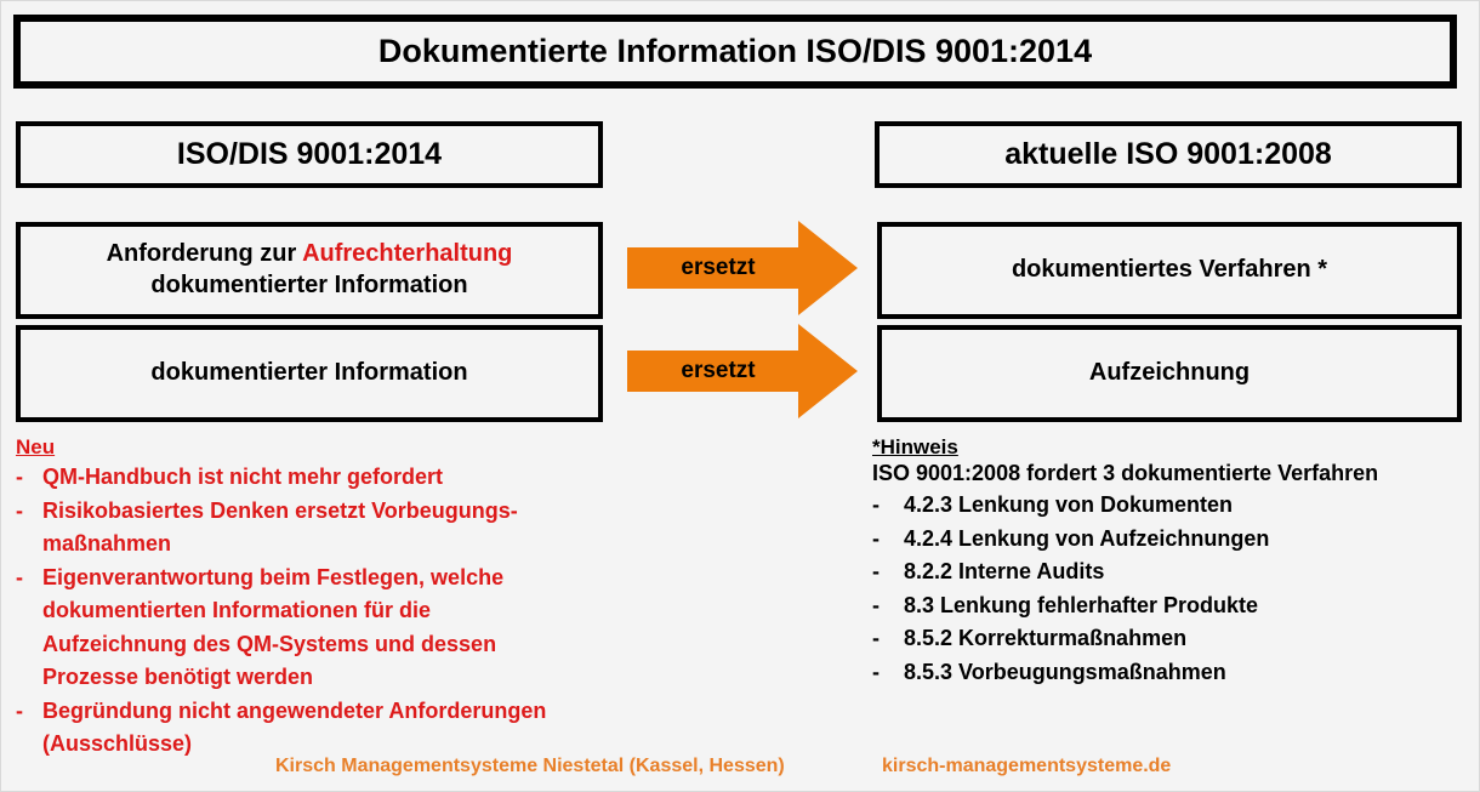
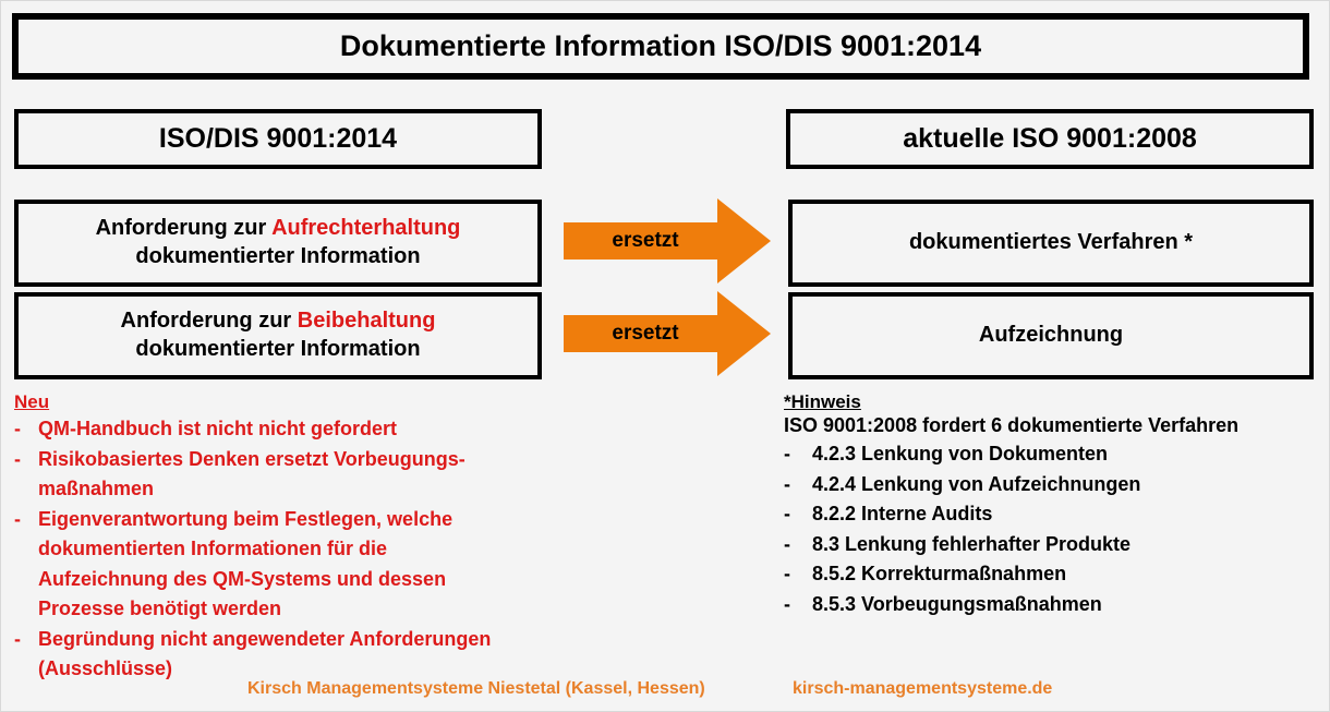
  Dokumentierte Information ISO/DIS 9001:2014
  ISO/DIS 9001:2014
  aktuelle ISO 9001:2008
  Anforderung zur Aufrechterhaltung
  dokumentierter Information
+ Anforderung zur Beibehaltung
  dokumentierter Information
  dokumentiertes Verfahren *
  Aufzeichnung
  ersetzt
  ersetzt
  Neu
  -
- QM-Handbuch ist nicht mehr gefordert
+ QM-Handbuch ist nicht nicht gefordert
  -
  Risikobasiertes Denken ersetzt Vorbeugungs-
  maßnahmen
  -
  Eigenverantwortung beim Festlegen, welche
  dokumentierten Informationen für die
  Aufzeichnung des QM-Systems und dessen
  Prozesse benötigt werden
  -
  Begründung nicht angewendeter Anforderungen
  (Ausschlüsse)
  *Hinweis
- ISO 9001:2008 fordert 3 dokumentierte Verfahren
+ ISO 9001:2008 fordert 6 dokumentierte Verfahren
  -
  4.2.3 Lenkung von Dokumenten
  -
  4.2.4 Lenkung von Aufzeichnungen
  -
  8.2.2 Interne Audits
  -
  8.3 Lenkung fehlerhafter Produkte
  -
  8.5.2 Korrekturmaßnahmen
  -
  8.5.3 Vorbeugungsmaßnahmen
  Kirsch Managementsysteme Niestetal (Kassel, Hessen)
  kirsch-managementsysteme.de
